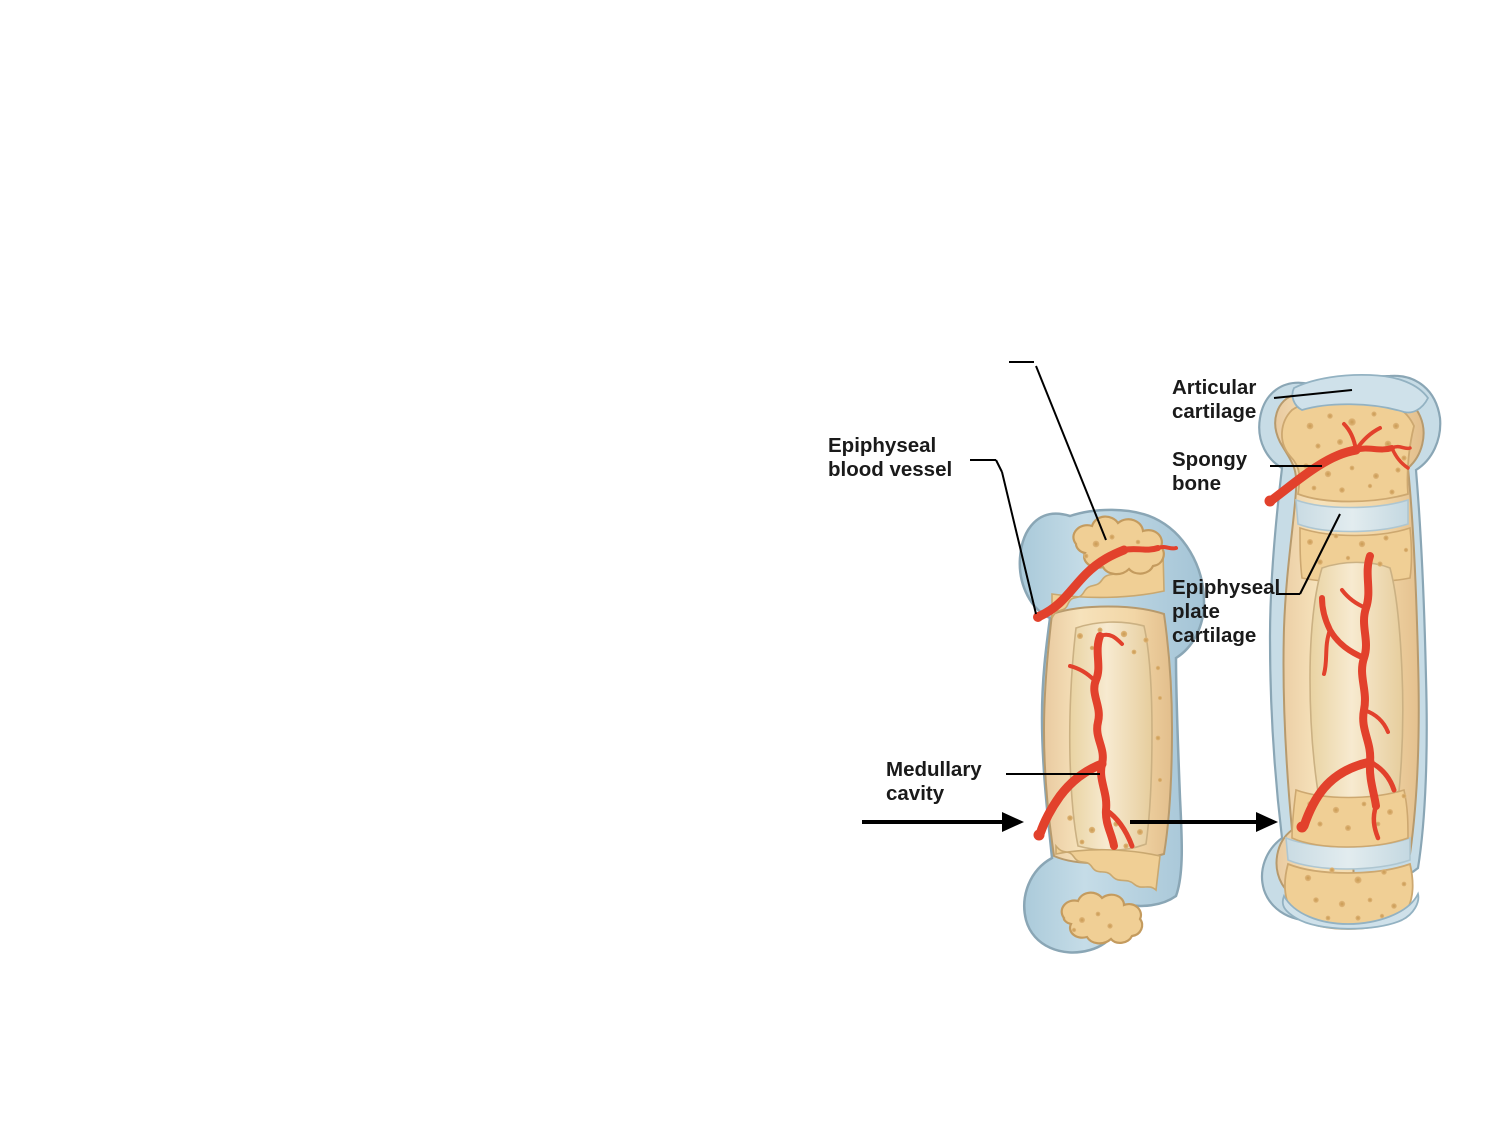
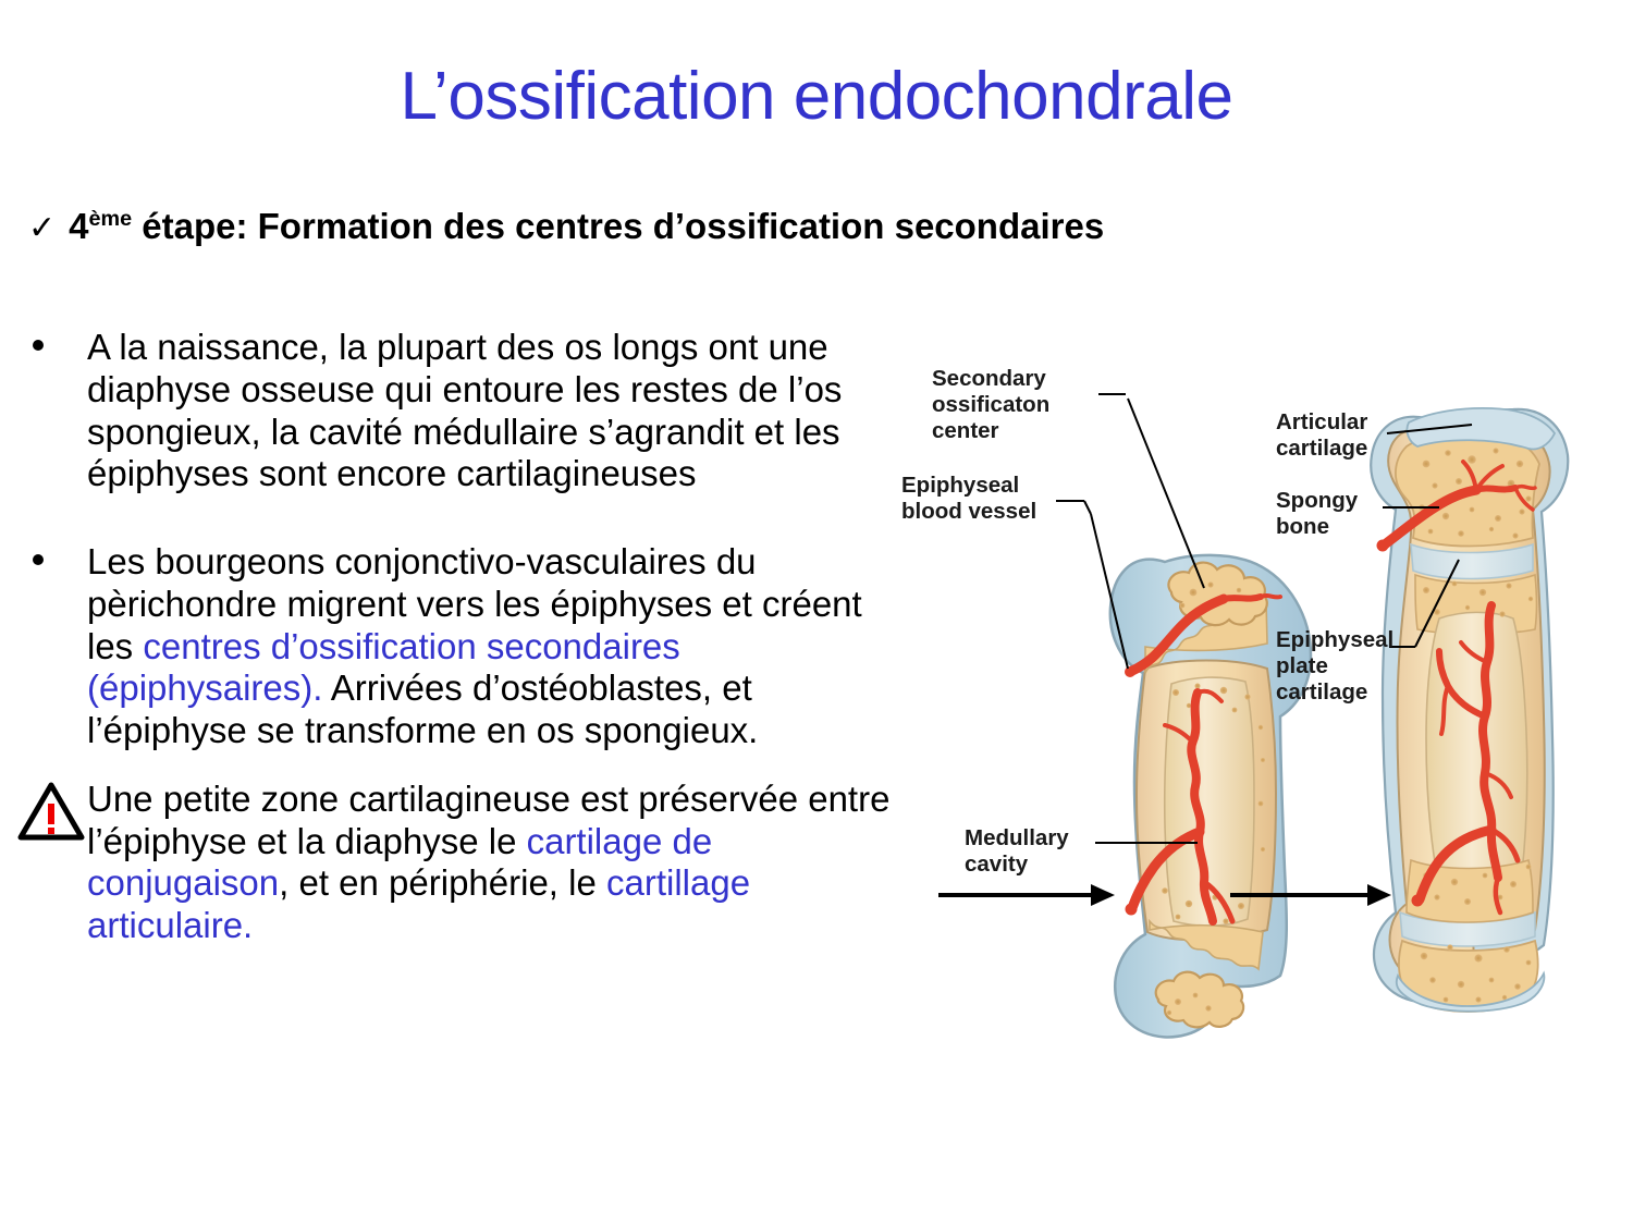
+ L’ossification endochondrale
+ ✓ 4ème étape: Formation des centres d’ossification secondaires
+ A la naissance, la plupart des os longs ont une diaphyse osseuse qui entoure les restes de l’os spongieux, la cavité médullaire s’agrandit et les épiphyses sont encore cartilagineuses
+ Les bourgeons conjonctivo-vasculaires du pèrichondre migrent vers les épiphyses et créent les centres d’ossification secondaires (épiphysaires). Arrivées d’ostéoblastes, et l’épiphyse se transforme en os spongieux.
+ Une petite zone cartilagineuse est préservée entre l’épiphyse et la diaphyse le cartilage de conjugaison, et en périphérie, le cartillage articulaire.
+ Secondary
+ ossificaton
+ center
  Epiphyseal
  blood vessel
  Medullary
  cavity
  Articular
  cartilage
  Spongy
  bone
  Epiphyseal
  plate
  cartilage
